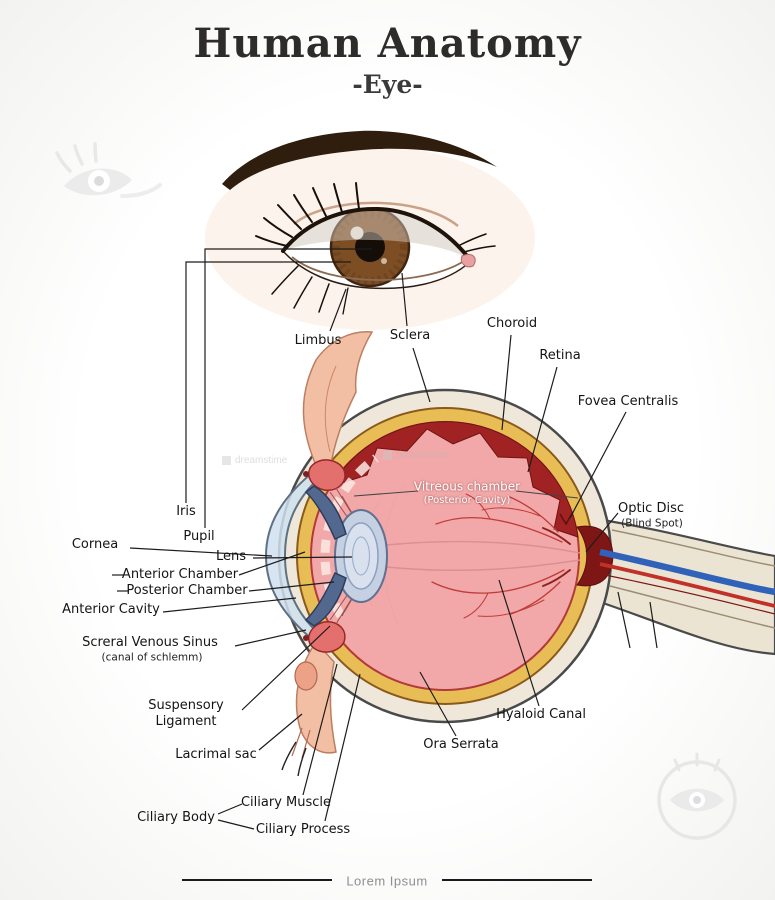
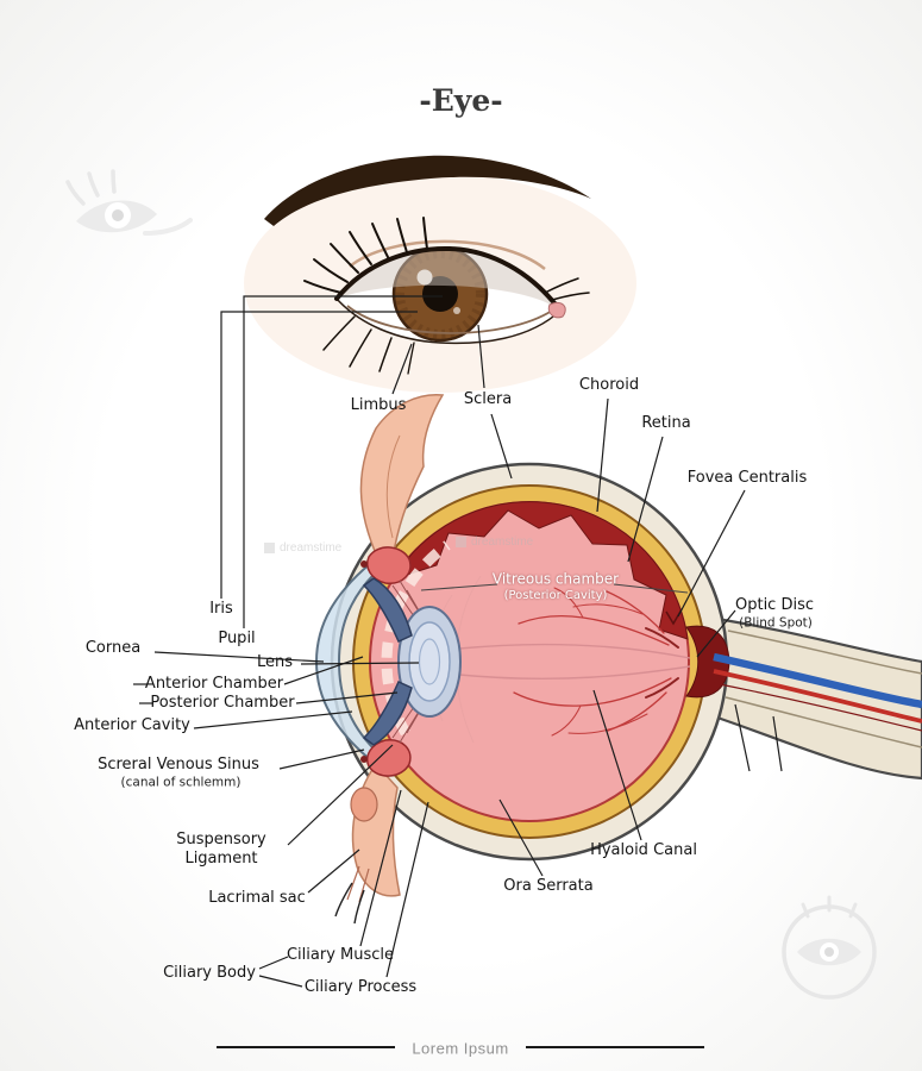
- Human Anatomy
  -Eye-
  Limbus
  Sclera
  Choroid
  Retina
  Fovea Centralis
  Vitreous chamber
  (Posterior Cavity)
  Optic Disc
  (Blind Spot)
  Iris
  Pupil
  Cornea
  Lens
  Anterior Chamber
  Posterior Chamber
  Anterior Cavity
  Screral Venous Sinus
  (canal of schlemm)
  Suspensory
  Ligament
  Lacrimal sac
  Ora Serrata
  Hyaloid Canal
  Ciliary Body
  Ciliary Muscle
  Ciliary Process
  dreamstime
  dreamstime
  Lorem Ipsum
